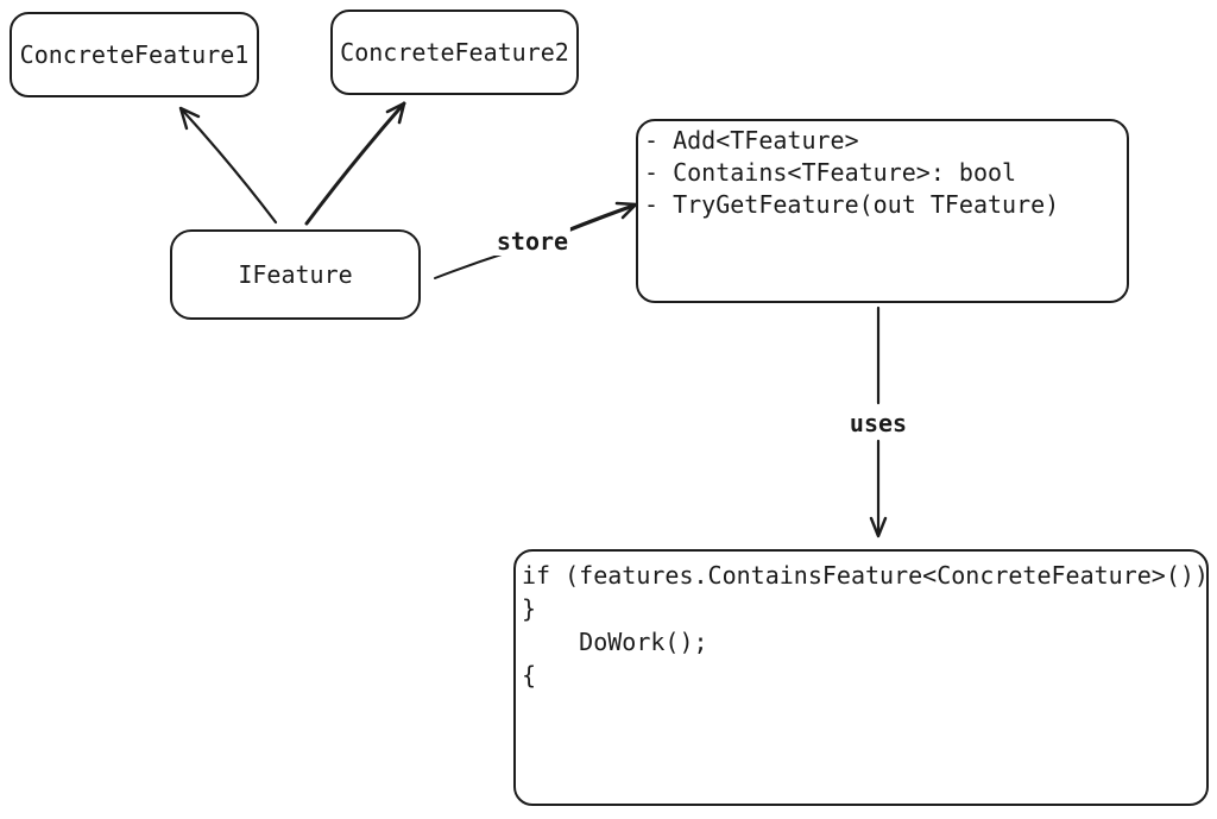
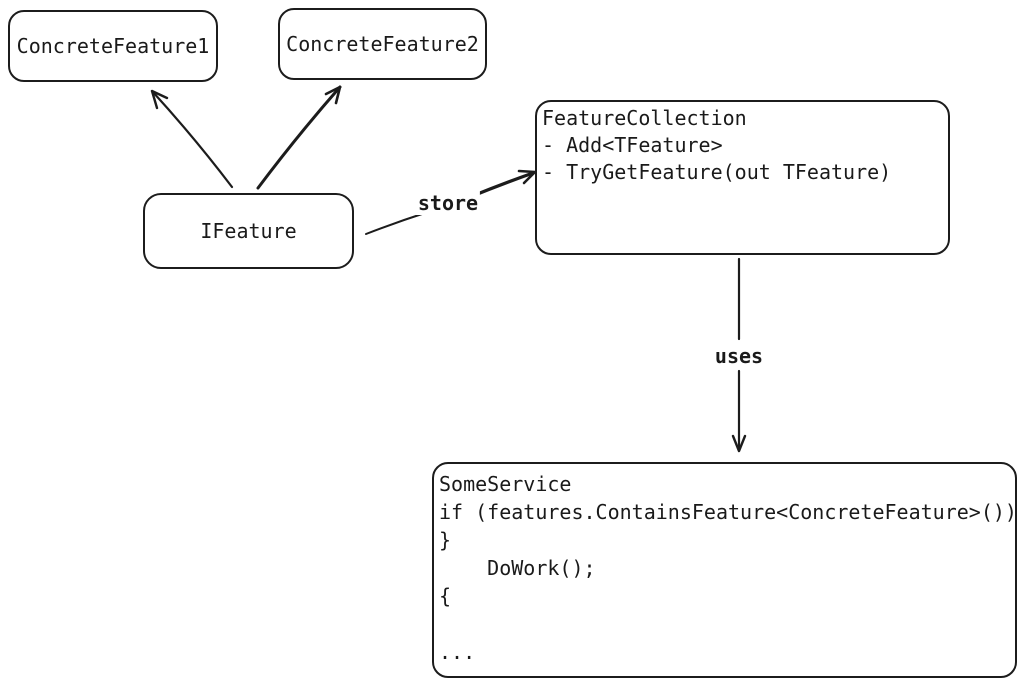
  ConcreteFeature1
  ConcreteFeature2
  IFeature
+ FeatureCollection
  - Add<TFeature>
- - Contains<TFeature>: bool
  - TryGetFeature(out TFeature)
+ SomeService
  if (features.ContainsFeature<ConcreteFeature>())
  }
  DoWork();
  {
+ ...
  store
  uses
